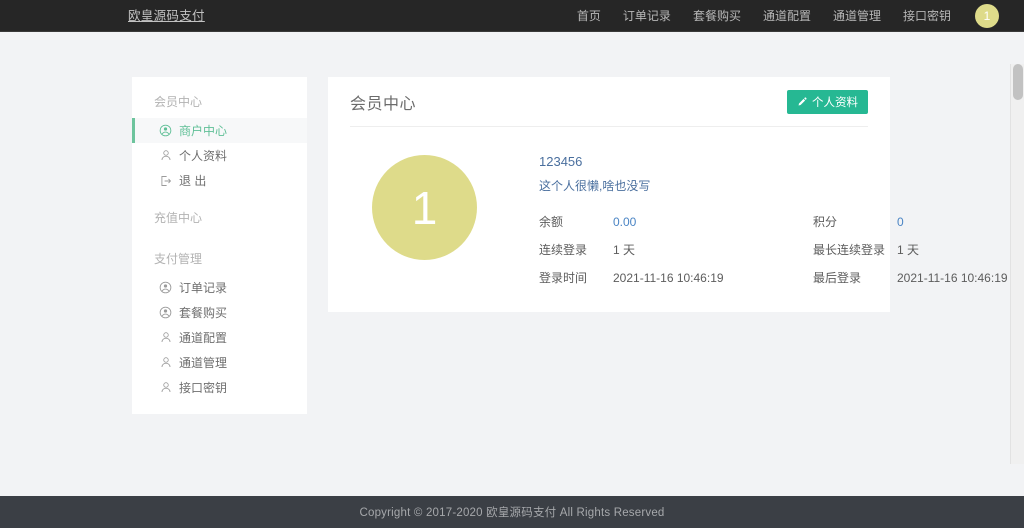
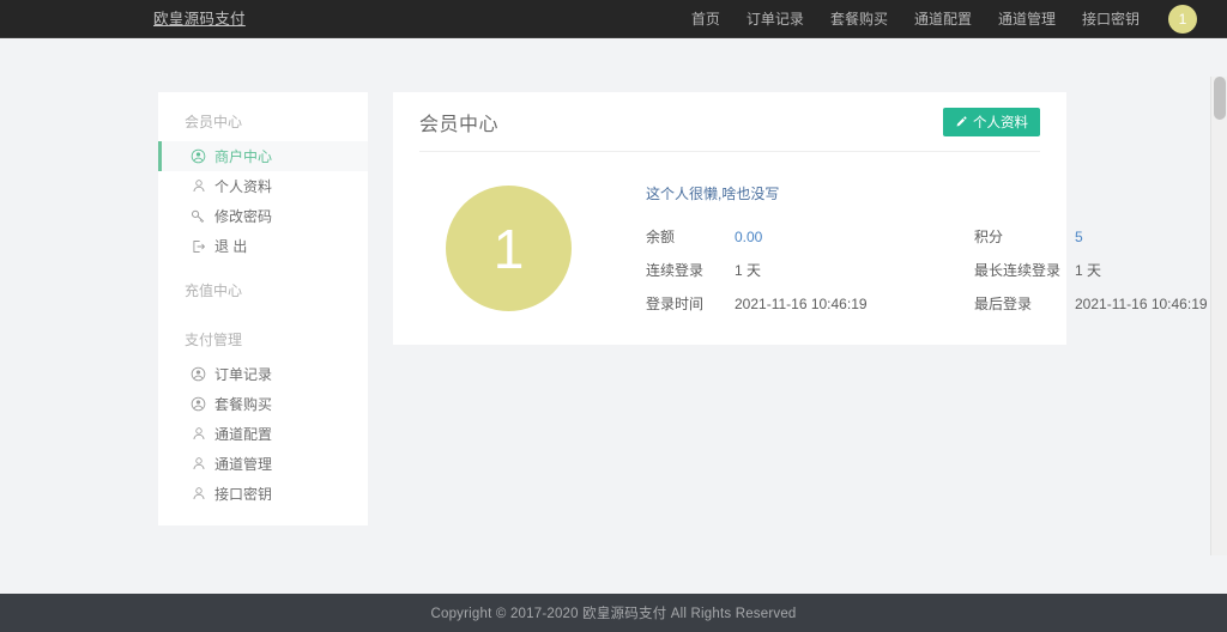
  欧皇源码支付
  首页
  订单记录
  套餐购买
  通道配置
  通道管理
  接口密钥
  1
  会员中心
  商户中心
  个人资料
+ 修改密码
  退 出
  充值中心
  支付管理
  订单记录
  套餐购买
  通道配置
  通道管理
  接口密钥
  会员中心
  个人资料
  1
- 123456
  这个人很懒,啥也没写
  余额
  0.00
  积分
- 0
+ 5
  连续登录
  1 天
  最长连续登录
  1 天
  登录时间
  2021-11-16 10:46:19
  最后登录
  2021-11-16 10:46:19
  Copyright © 2017-2020 欧皇源码支付 All Rights Reserved
